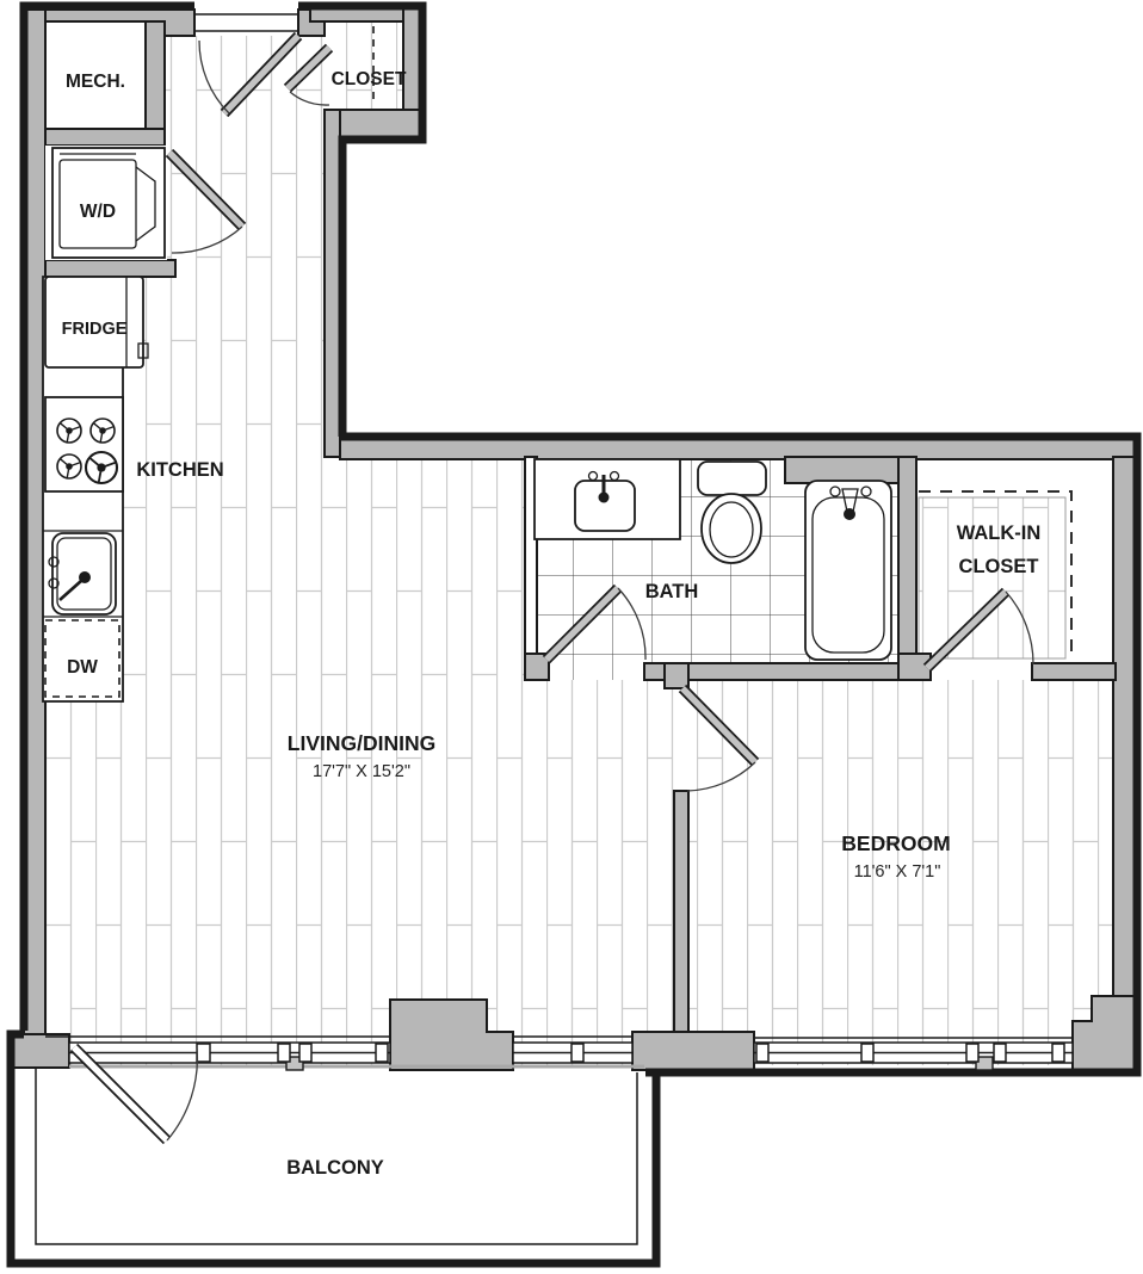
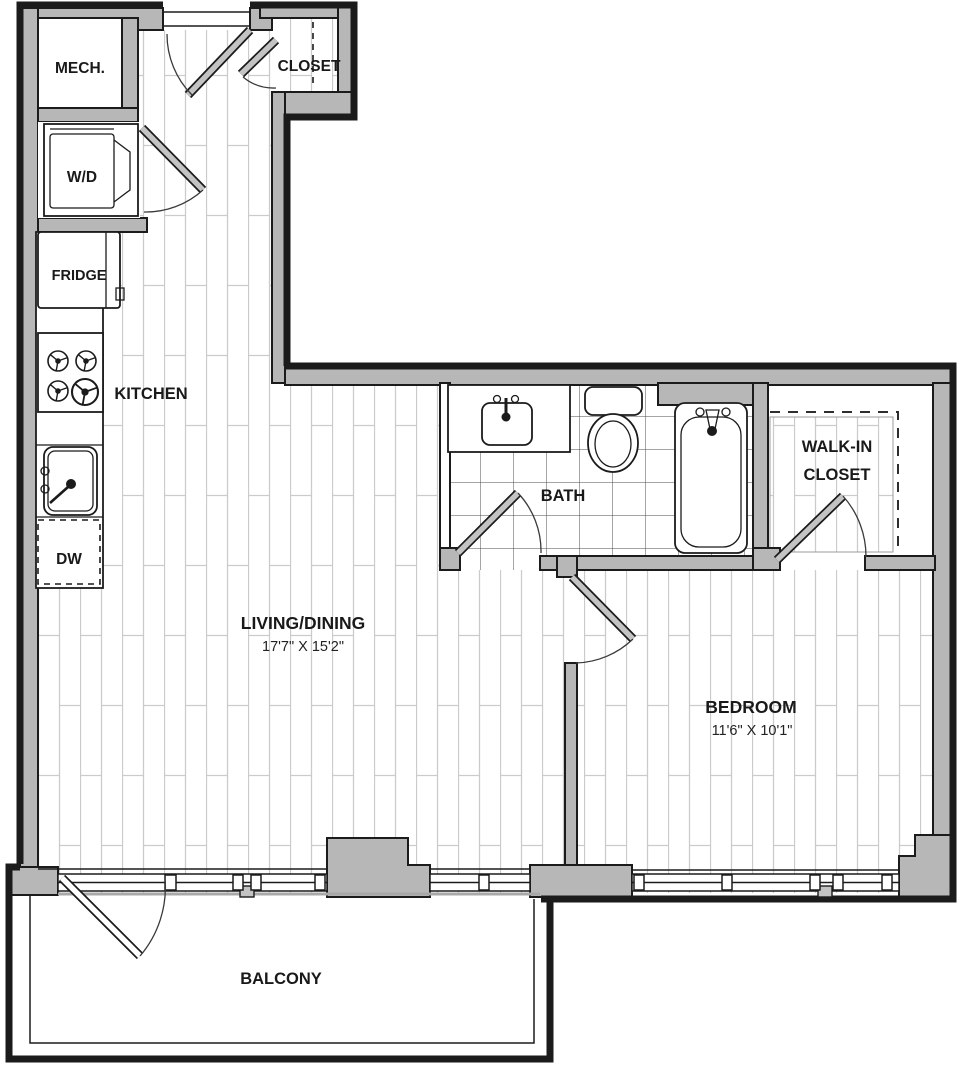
  MECH.
  W/D
  FRIDGE
  KITCHEN
  DW
  CLOSET
  BATH
  WALK-IN
  CLOSET
  LIVING/DINING
  17'7" X 15'2"
  BEDROOM
- 11'6" X 7'1"
+ 11'6" X 10'1"
  BALCONY
